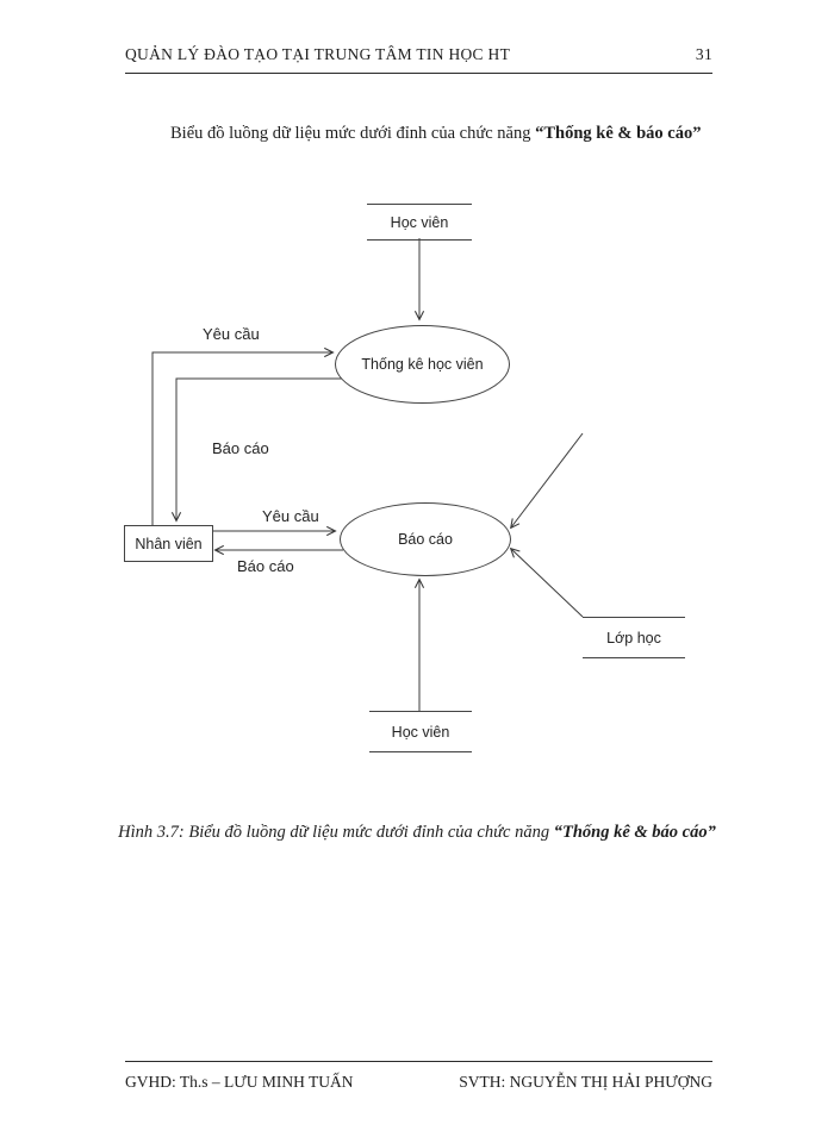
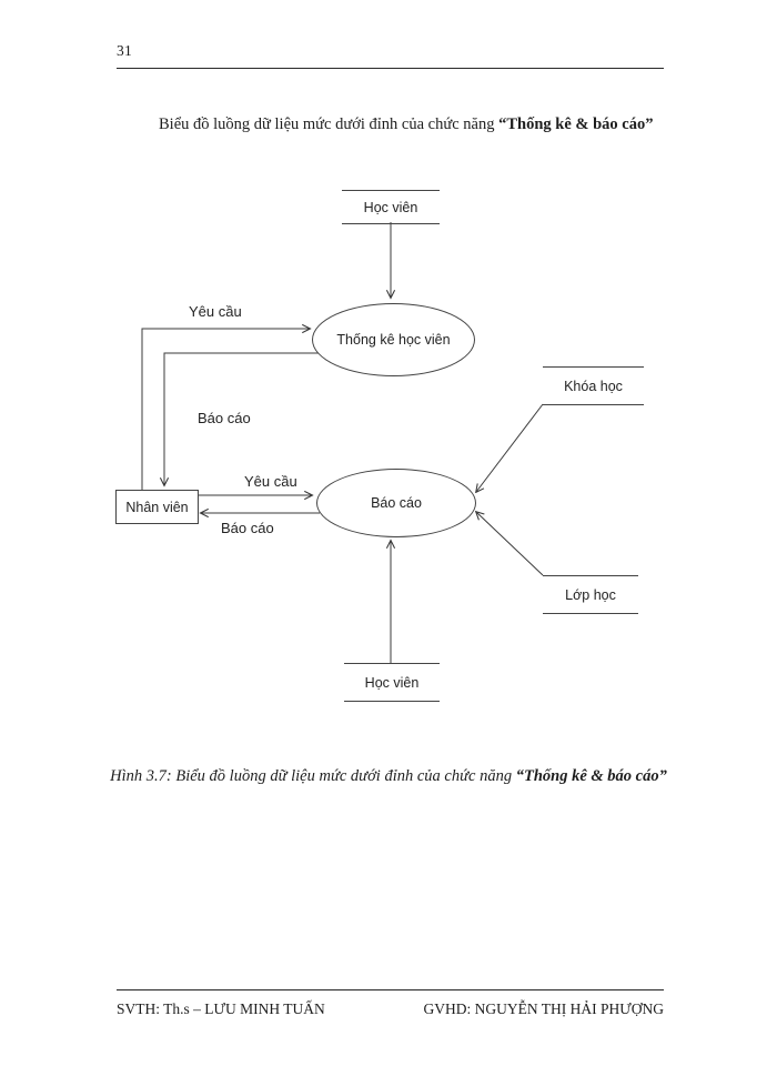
- QUẢN LÝ ĐÀO TẠO TẠI TRUNG TÂM TIN HỌC HT
  31
  Biểu đồ luồng dữ liệu mức dưới đỉnh của chức năng “Thống kê & báo cáo”
  Học viên
  Thống kê học viên
  Nhân viên
  Báo cáo
+ Khóa học
  Lớp học
  Học viên
  Yêu cầu
  Báo cáo
  Yêu cầu
  Báo cáo
  Hình 3.7: Biểu đồ luồng dữ liệu mức dưới đỉnh của chức năng “Thống kê & báo cáo”
- GVHD: Th.s – LƯU MINH TUẤN
+ SVTH: Th.s – LƯU MINH TUẤN
- SVTH: NGUYỄN THỊ HẢI PHƯỢNG
+ GVHD: NGUYỄN THỊ HẢI PHƯỢNG
